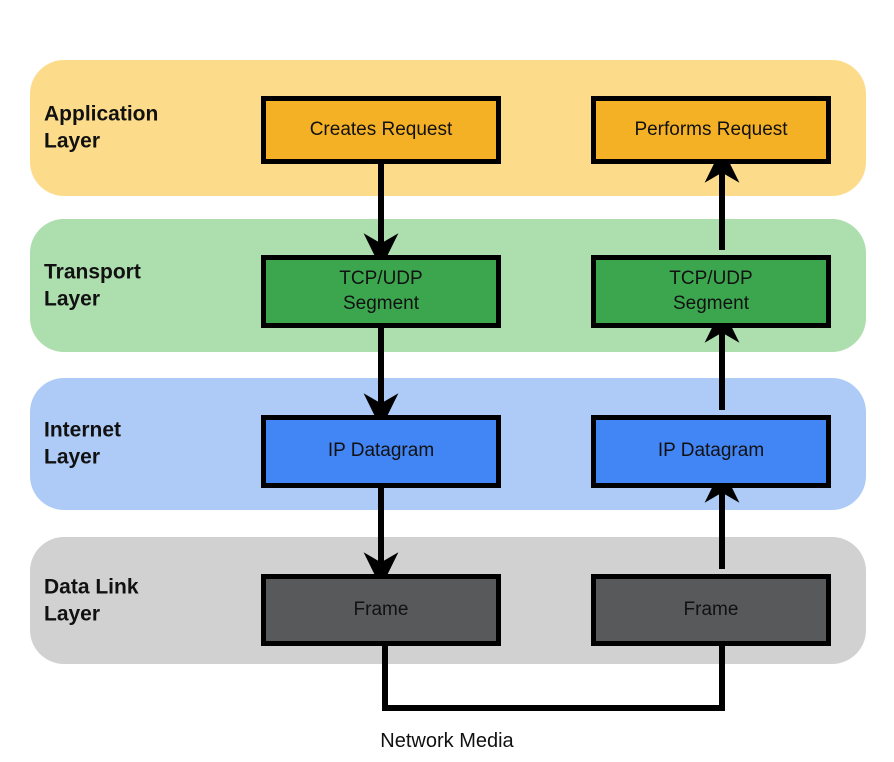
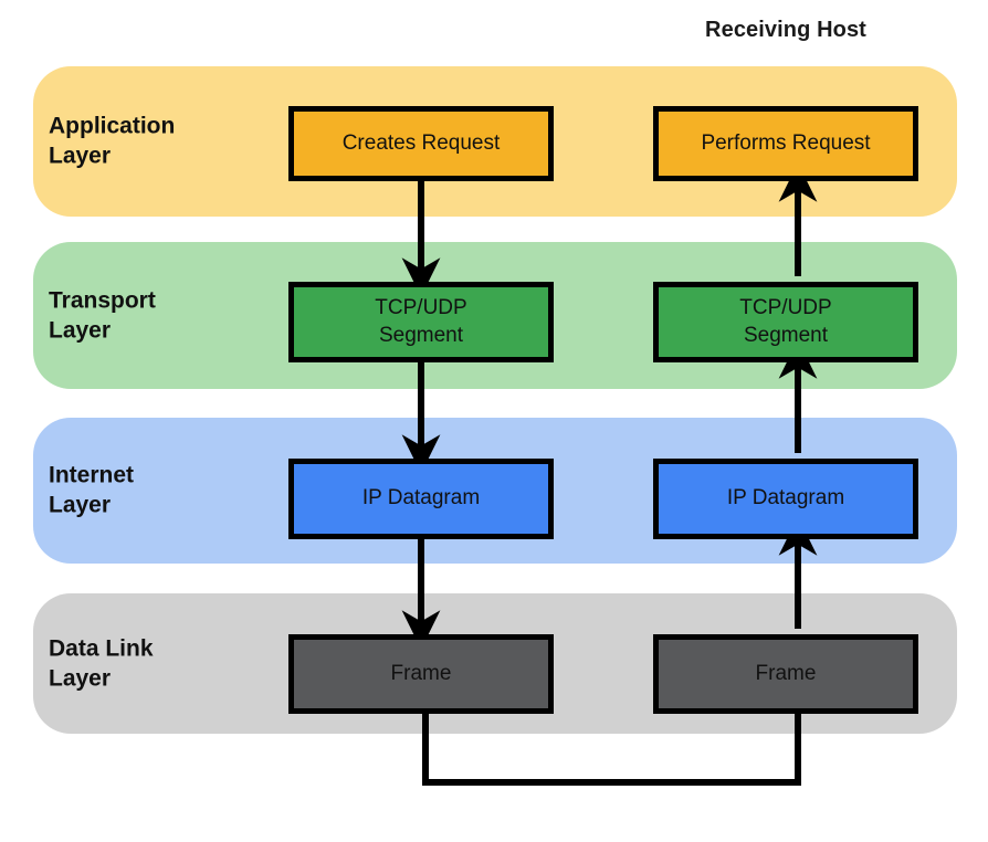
+ Receiving Host
  Application
  Layer
  Transport
  Layer
  Internet
  Layer
  Data Link
  Layer
  Creates Request
  Performs Request
  TCP/UDP
  Segment
  TCP/UDP
  Segment
  IP Datagram
  IP Datagram
  Frame
  Frame
- Network Media
